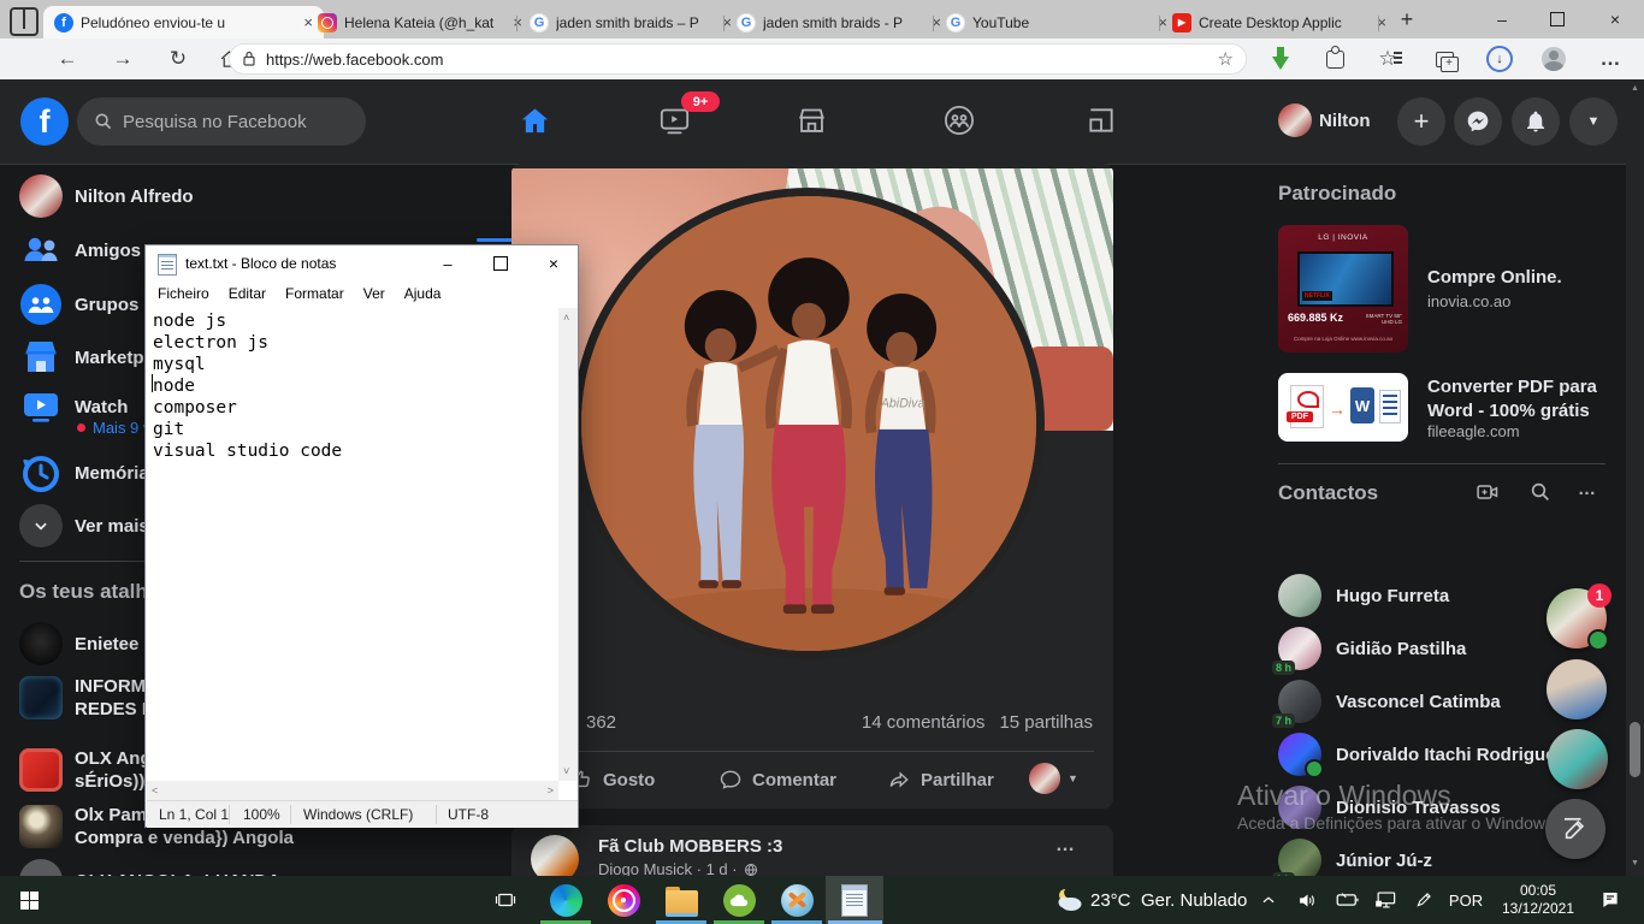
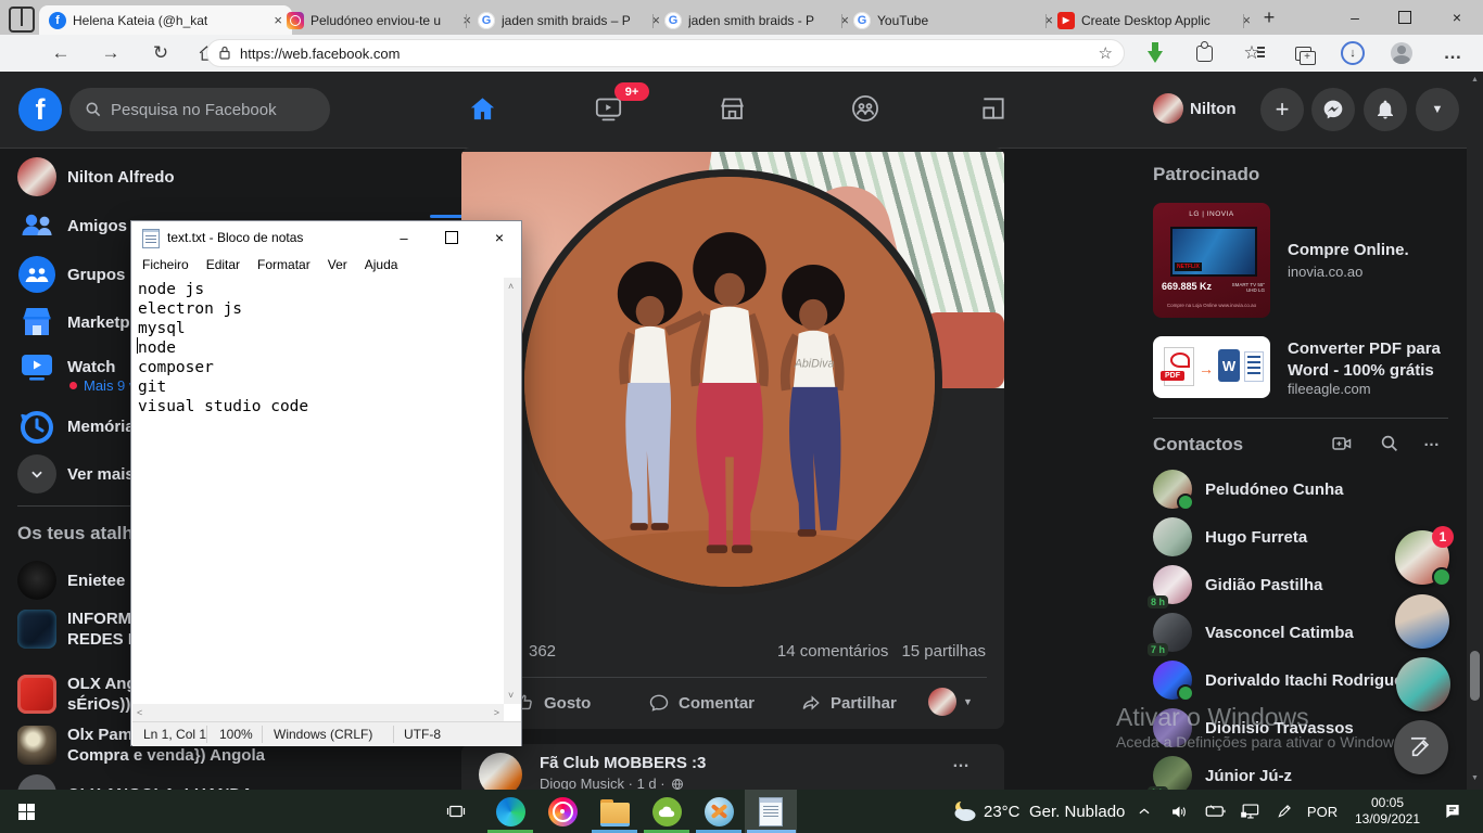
  f
- Peludóneo enviou-te u
+ Helena Kateia (@h_kat
  ×
- Helena Kateia (@h_kat
+ Peludóneo enviou-te u
  ×
  G
  jaden smith braids – P
  ×
  G
  jaden smith braids - P
  ×
  G
  YouTube
  ×
  ▶
  Create Desktop Applic
  ×
  +
  –
  ×
  ←
  →
  ↻
  https://web.facebook.com
  ☆
  ☆
  +
  ↓
  …
  f
  Pesquisa no Facebook
  9+
  Nilton
  +
  ▼
  Nilton Alfredo
  Amigos
  Grupos
  Watch
  Memóri
  Ver mai
  Os teus atalh
  Enietee
  INFORM
  REDES
  OLX An
  sÉriOs))
  Olx Pam
  Compra e venda}) Angola
  AbiDiva
  362
  14 comentários
  15 partilhas
  Gosto
  Comentar
  Partilhar
  ▼
  Fã Club MOBBERS :3
  Diogo Musick · 1 d ·
  …
  Patrocinado
  669.885 Kz
  Compre Online.
  inovia.co.ao
  →
  W
  Converter PDF para
  Word - 100% grátis
  fileeagle.com
  Contactos
  …
+ Peludóneo Cunha
  Hugo Furreta
  8 h
  Gidião Pastilha
  7 h
  Vasconcel Catimba
  Dorivaldo Itachi Rodrigu
  Dionisio Travassos
  Júnior Jú-z
  Ativar o Windows
  Aceda a Definições para ativar o Window
  1
  text.txt - Bloco de notas
  –
  ×
  Ficheiro
  Editar
  Formatar
  Ver
  Ajuda
  node js
  electron js
  mysql
  node
  composer
  git
  visual studio code
  ˄
  ˅
  ˂
  ˃
  Ln 1, Col 1
  100%
  Windows (CRLF)
  UTF-8
  23°C
  Ger. Nublado
  POR
  00:05
- 13/12/2021
+ 13/09/2021
